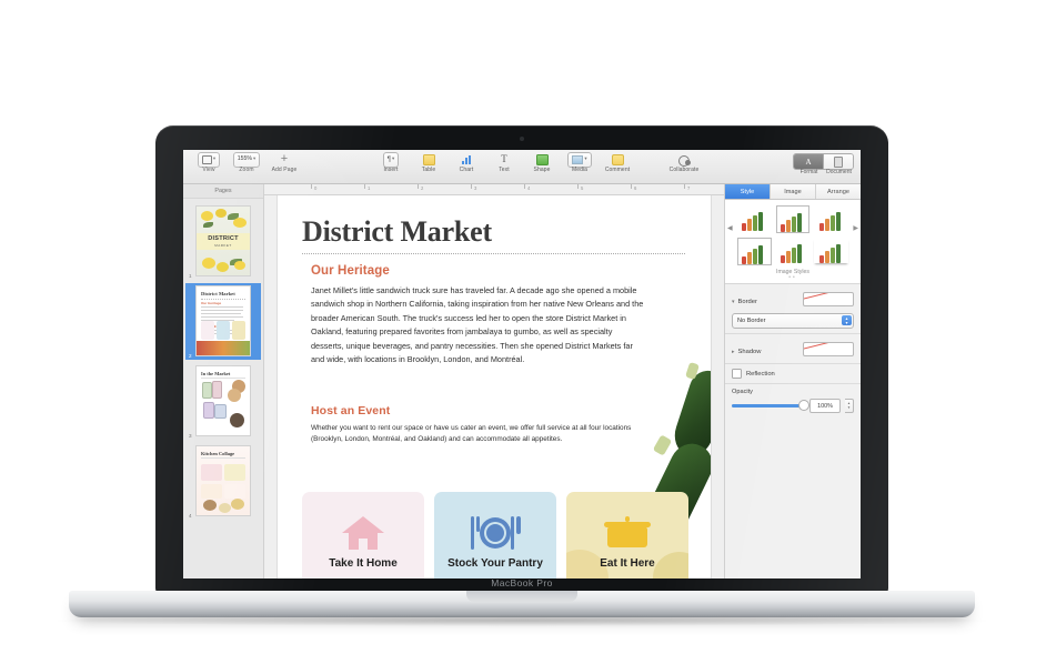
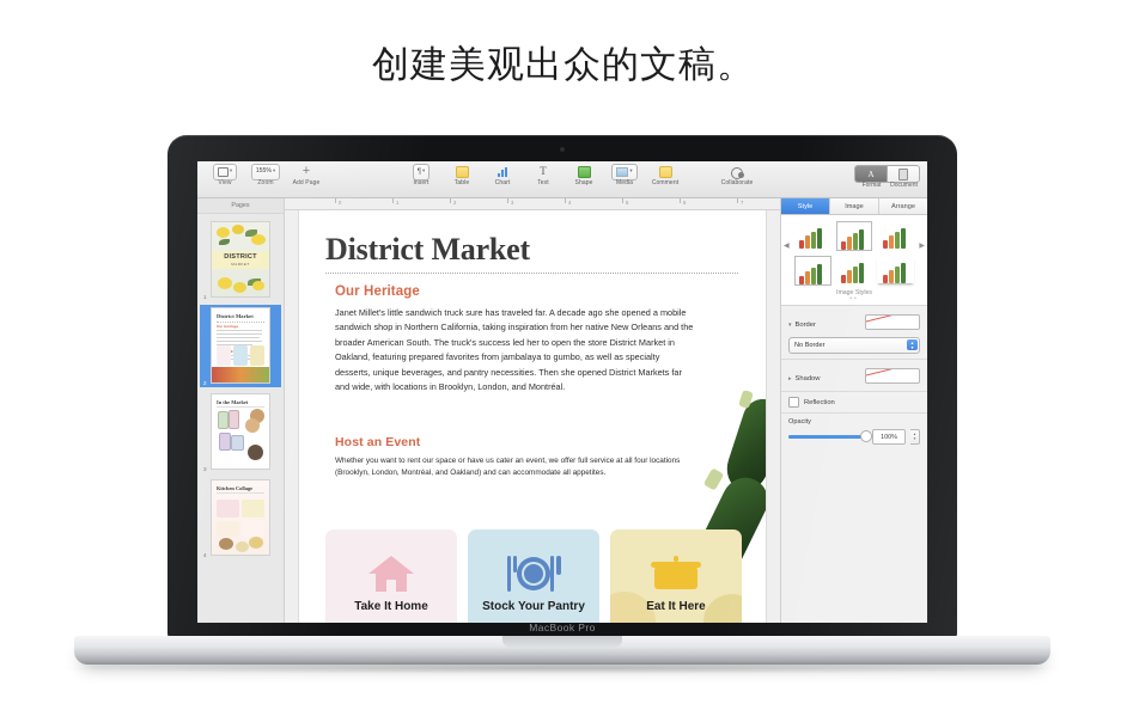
+ 创建美观出众的文稿。
